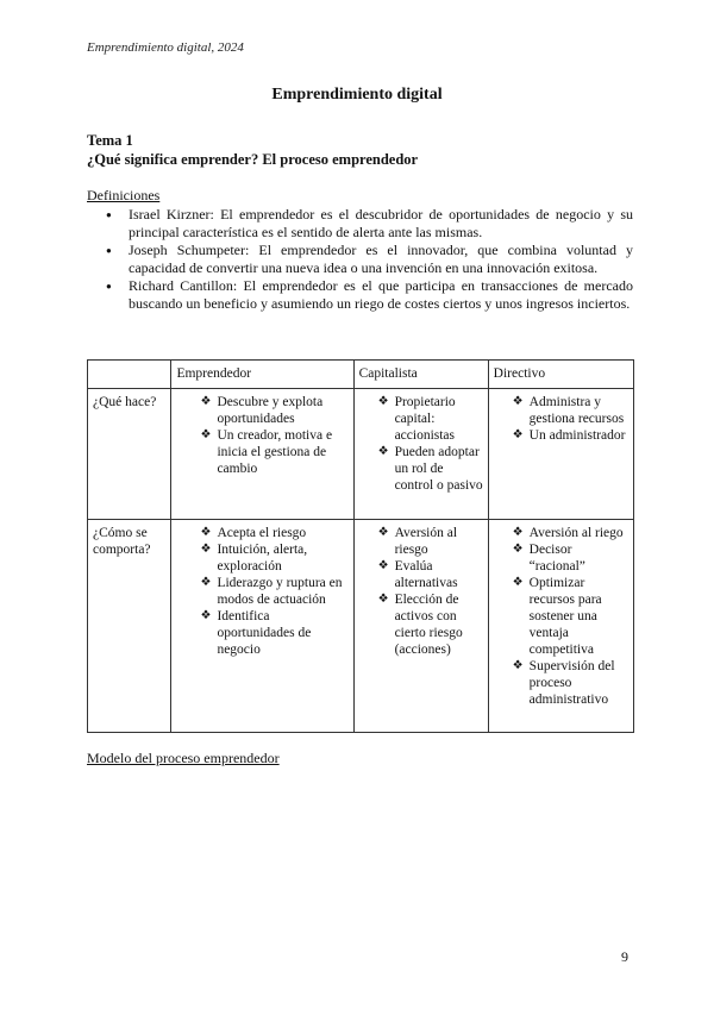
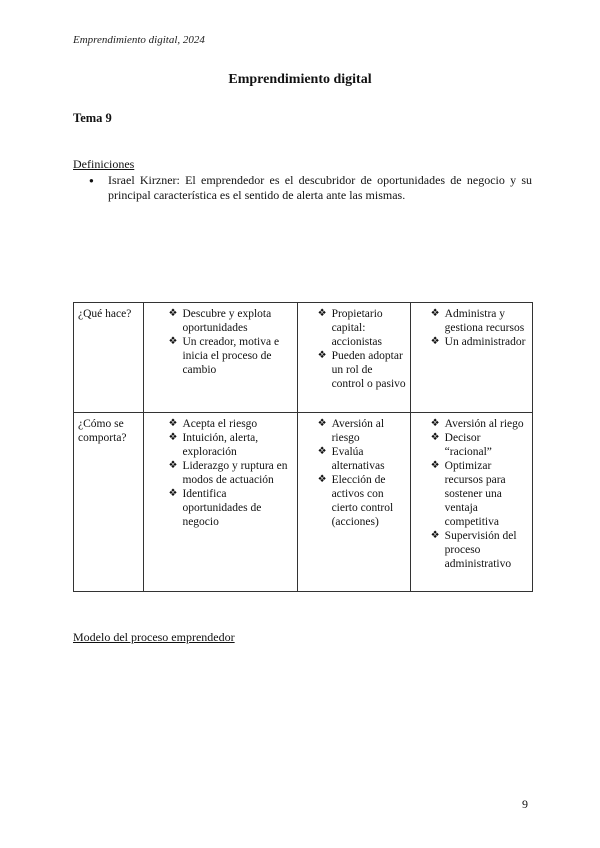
  Emprendimiento digital, 2024
  Emprendimiento digital
- Tema 1
+ Tema 9
- ¿Qué significa emprender? El proceso emprendedor
  Definiciones
  Israel Kirzner: El emprendedor es el descubridor de oportunidades de negocio y su principal característica es el sentido de alerta ante las mismas.
- Joseph Schumpeter: El emprendedor es el innovador, que combina voluntad y capacidad de convertir una nueva idea o una invención en una innovación exitosa.
- Richard Cantillon: El emprendedor es el que participa en transacciones de mercado buscando un beneficio y asumiendo un riego de costes ciertos y unos ingresos inciertos.
- 	Emprendedor	Capitalista	Directivo
- ¿Qué hace?	Descubre y explota oportunidades Un creador, motiva e inicia el gestiona de cambio	Propietario capital: accionistas Pueden adoptar un rol de control o pasivo	Administra y gestiona recursos Un administrador
+ ¿Qué hace?	Descubre y explota oportunidades Un creador, motiva e inicia el proceso de cambio	Propietario capital: accionistas Pueden adoptar un rol de control o pasivo	Administra y gestiona recursos Un administrador
- ¿Cómo se comporta?	Acepta el riesgo Intuición, alerta, exploración Liderazgo y ruptura en modos de actuación Identifica oportunidades de negocio	Aversión al riesgo Evalúa alternativas Elección de activos con cierto riesgo (acciones)	Aversión al riego Decisor “racional” Optimizar recursos para sostener una ventaja competitiva Supervisión del proceso administrativo
+ ¿Cómo se comporta?	Acepta el riesgo Intuición, alerta, exploración Liderazgo y ruptura en modos de actuación Identifica oportunidades de negocio	Aversión al riesgo Evalúa alternativas Elección de activos con cierto control (acciones)	Aversión al riego Decisor “racional” Optimizar recursos para sostener una ventaja competitiva Supervisión del proceso administrativo
  Modelo del proceso emprendedor
  9
